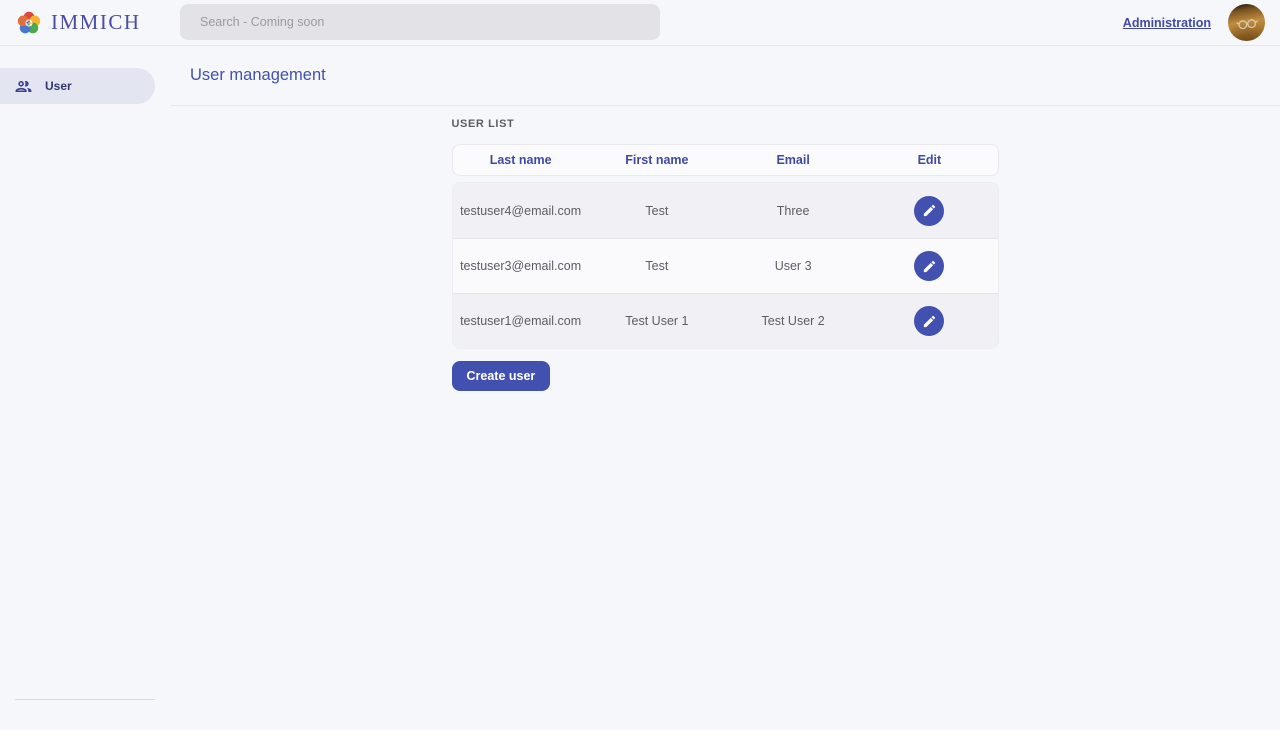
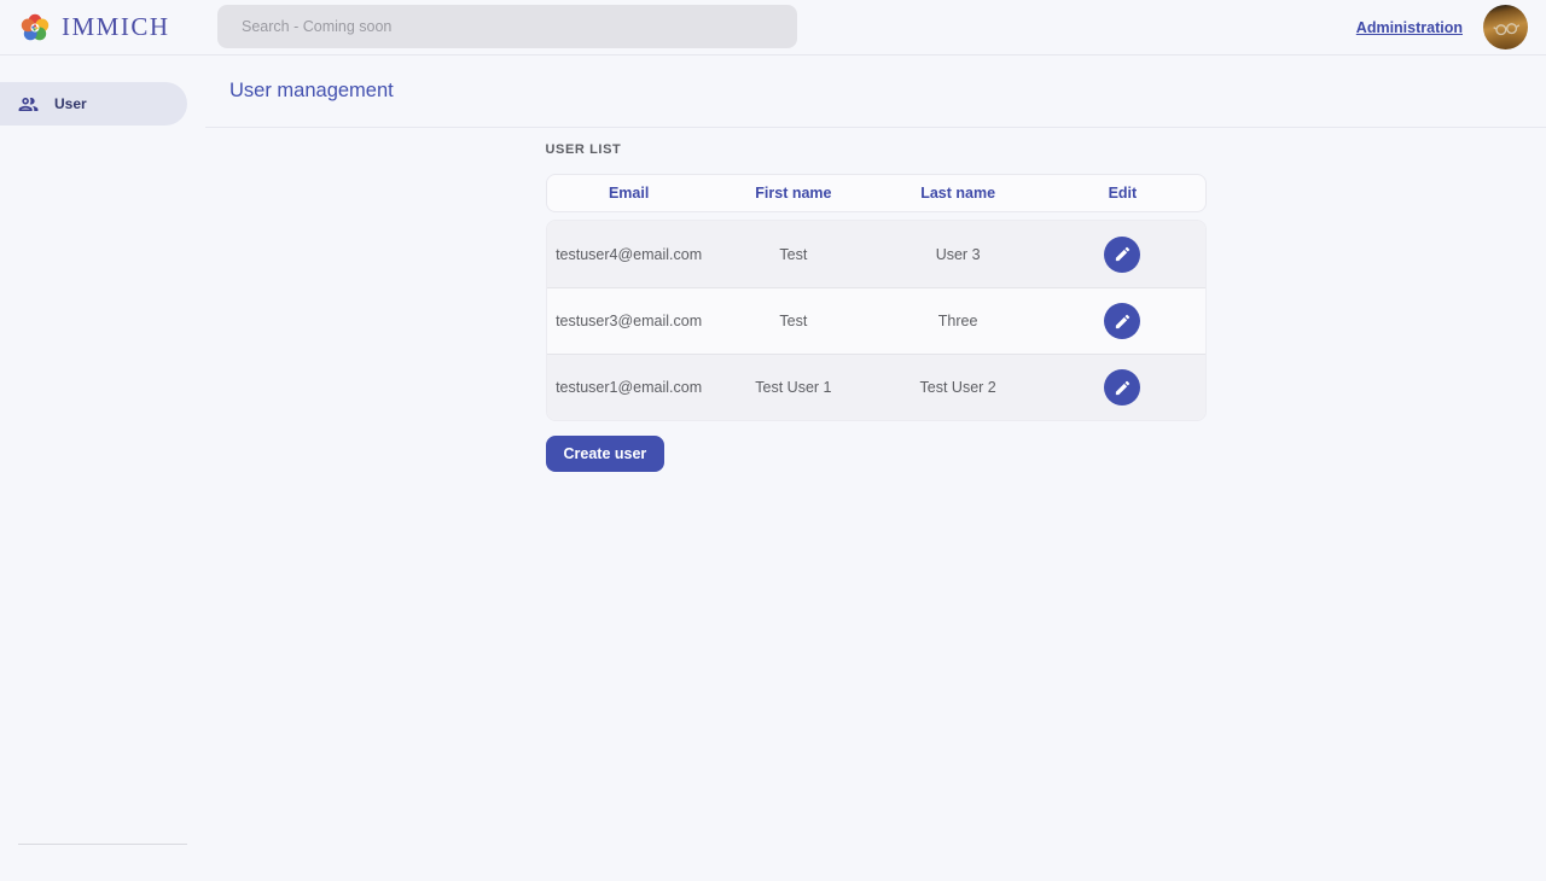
  IMMICH
  Search - Coming soon
  Administration
  User
  User management
  USER LIST
- Last name
+ Email
  First name
- Email
+ Last name
  Edit
  testuser4@email.com
  Test
- Three
+ User 3
  testuser3@email.com
  Test
- User 3
+ Three
  testuser1@email.com
  Test User 1
  Test User 2
  Create user
